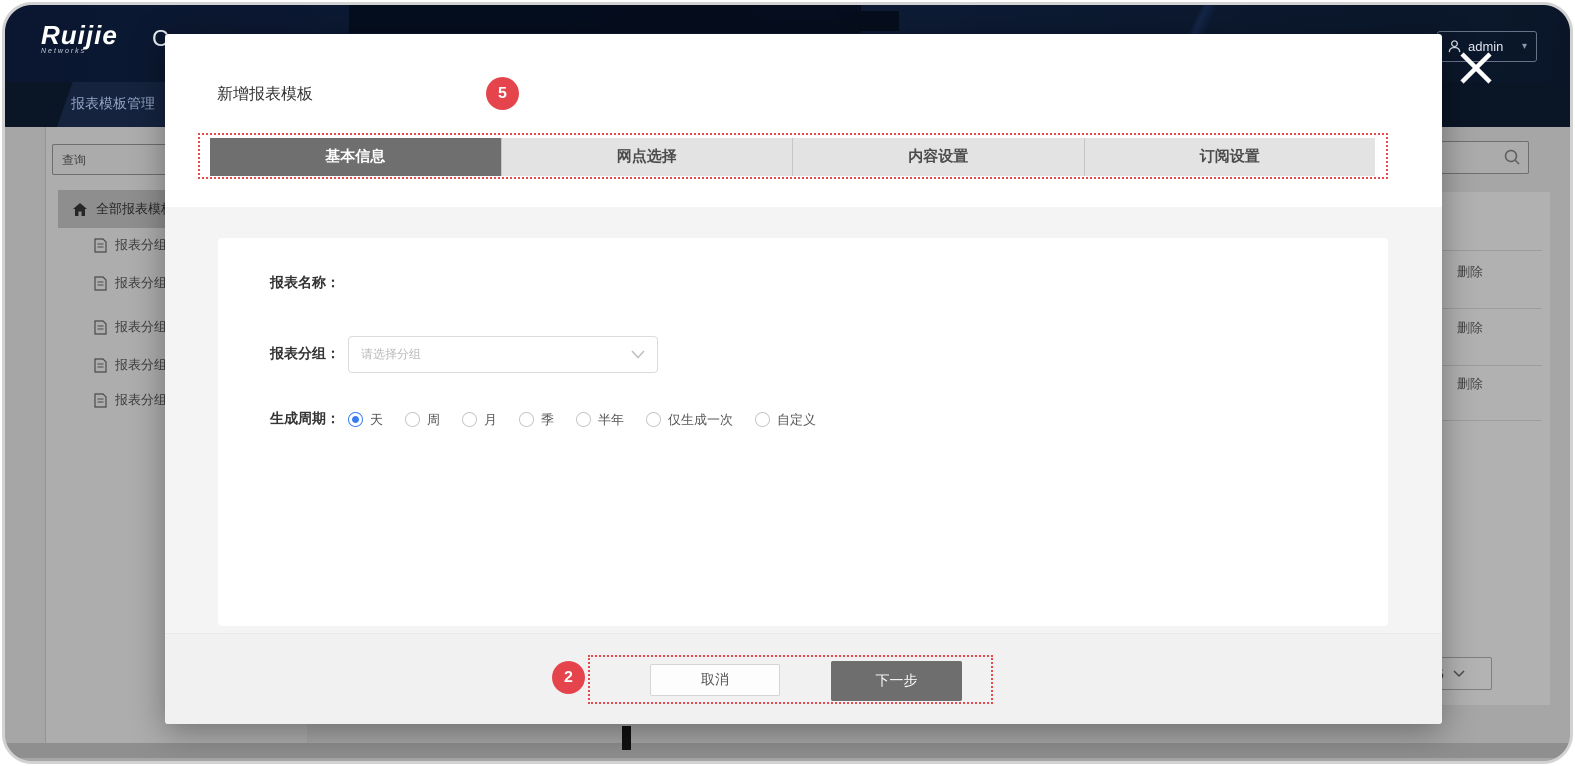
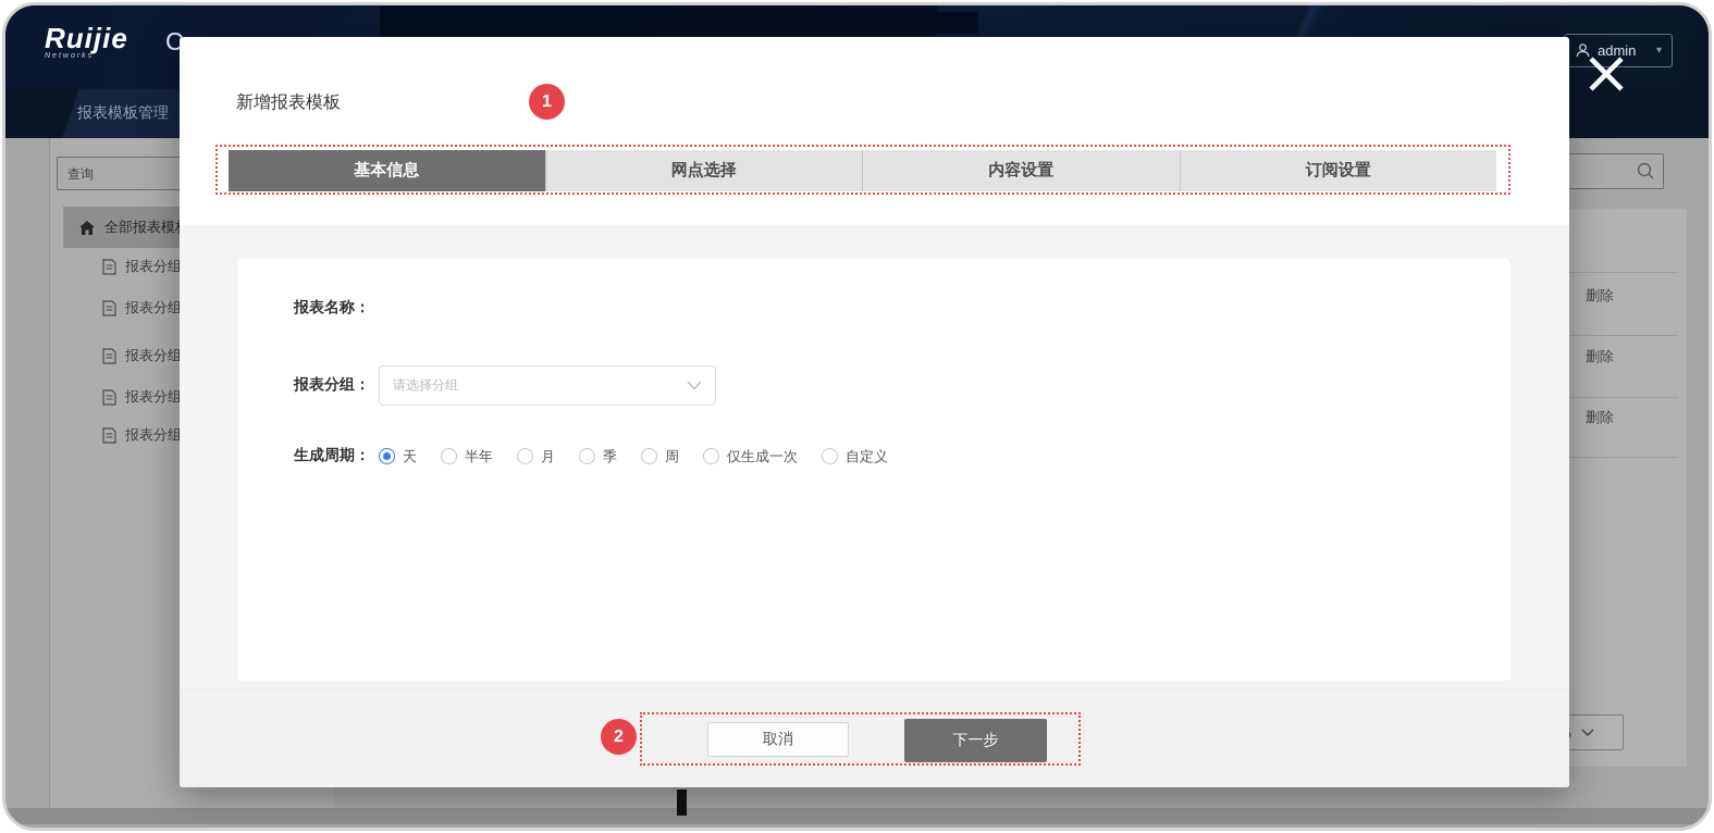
  Ruijie
  C
  admin
  ▾
  报表模板管理
  查询
  全部报表模
  报表分组
  报表分组
  报表分组
  报表分组
  报表分组
  删除
  删除
  删除
  新增报表模板
- 5
+ 1
  基本信息
  网点选择
  内容设置
  订阅设置
  报表名称：
  报表分组：
  请选择分组
  生成周期：
  天
- 周
+ 半年
  月
  季
- 半年
+ 周
  仅生成一次
  自定义
  2
  取消
  下一步
